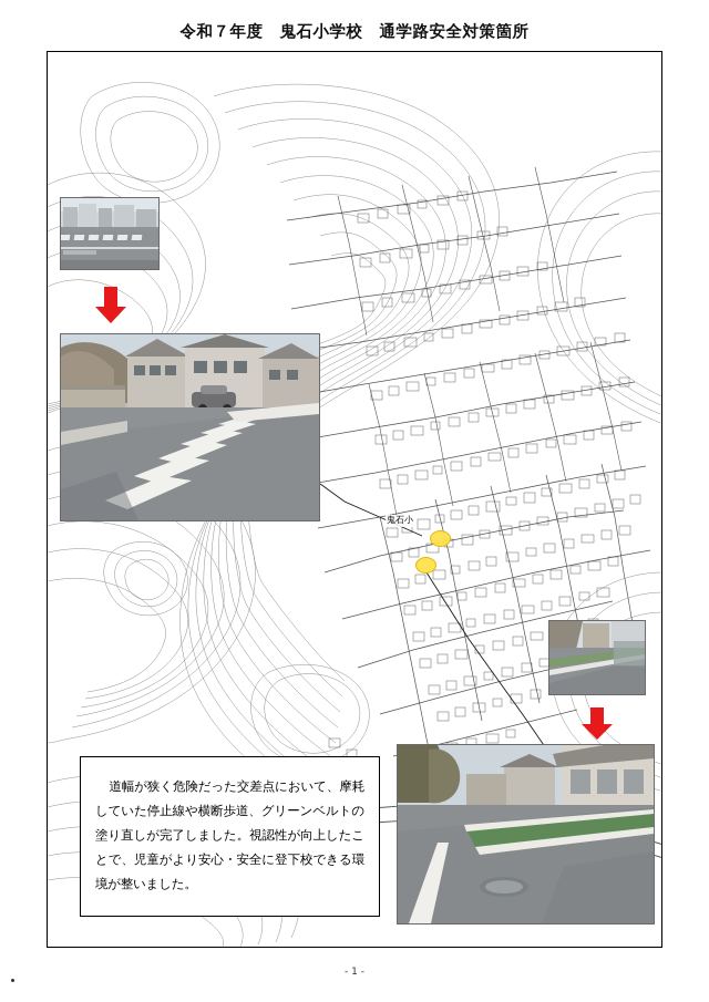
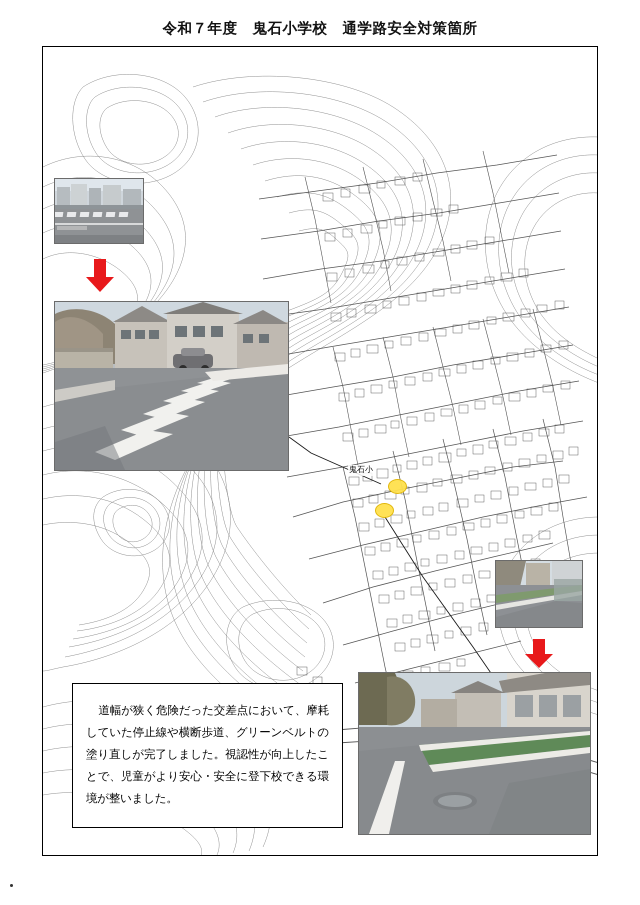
  令和７年度 鬼石小学校 通学路安全対策箇所
  鬼石小
  道幅が狭く危険だった交差点において、摩耗していた停止線や横断歩道、グリーンベルトの塗り直しが完了しました。視認性が向上したことで、児童がより安心・安全に登下校できる環境が整いました。
- - 1 -
